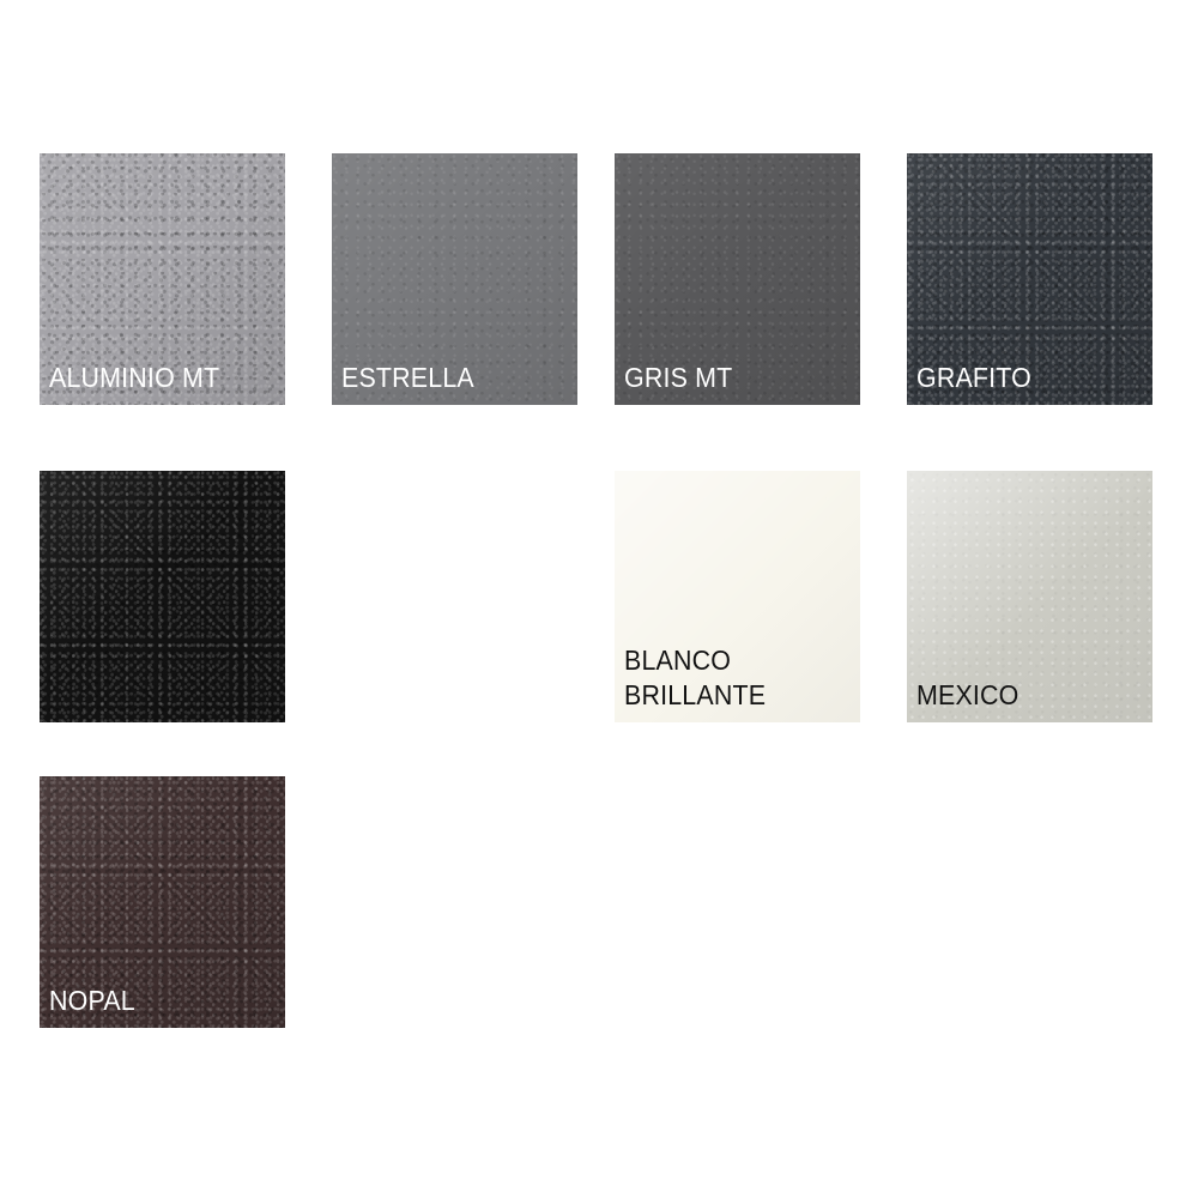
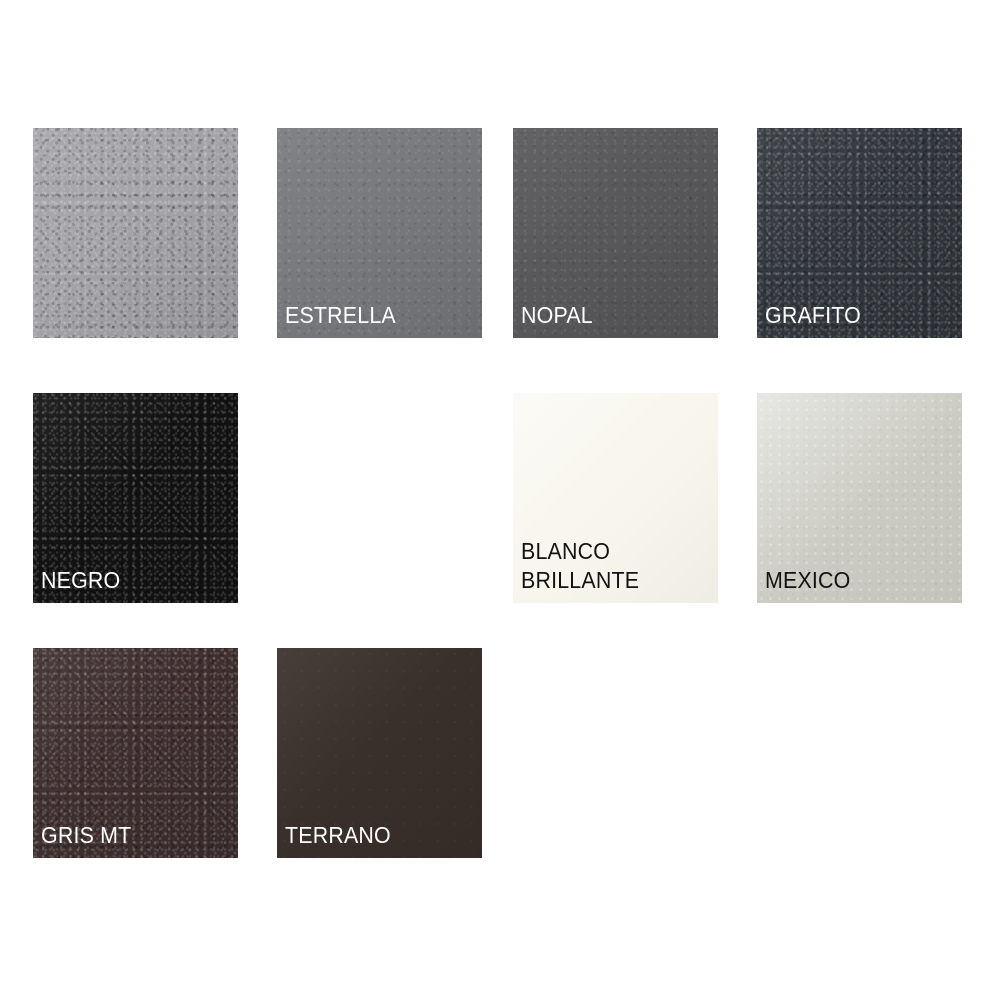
- ALUMINIO MT
  ESTRELLA
- GRIS MT
+ NOPAL
  GRAFITO
+ NEGRO
  BLANCO
  BRILLANTE
  MEXICO
- NOPAL
+ GRIS MT
+ TERRANO
